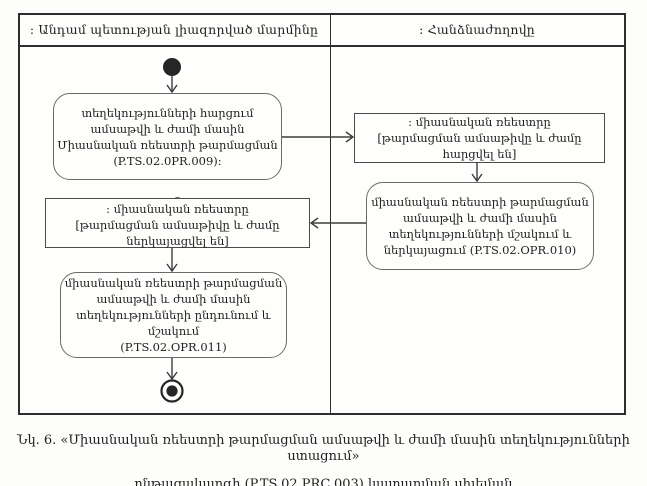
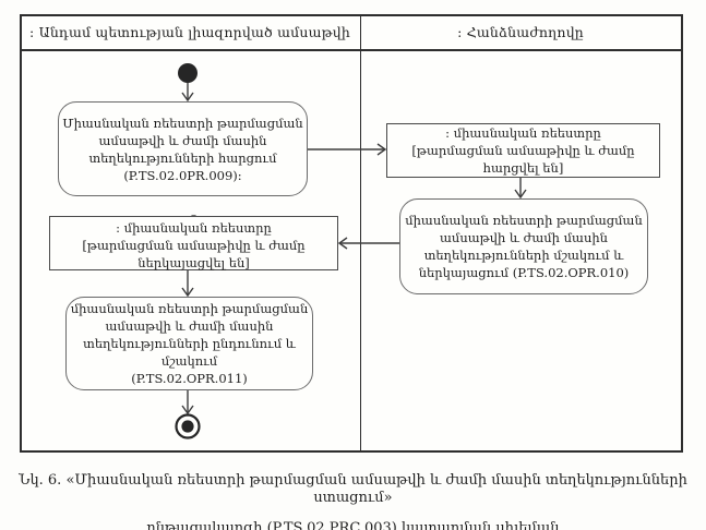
- : Անդամ պետության լիազորված մարմինը
+ : Անդամ պետության լիազորված ամսաթվի
  : Հանձնաժողովը
- տեղեկությունների հարցում
+ Միասնական ռեեստրի թարմացման
  ամսաթվի և ժամի մասին
- Միասնական ռեեստրի թարմացման
+ տեղեկությունների հարցում
  (P.TS.02.0PR.009)։
  : միասնական ռեեստրը
  [թարմացման ամսաթիվը և ժամը հարցվել են]
  միասնական ռեեստրի թարմացման
  ամսաթվի և ժամի մասին
  տեղեկությունների մշակում և
  ներկայացում (P.TS.02.OPR.010)
  –
  : միասնական ռեեստրը
  [թարմացման ամսաթիվը և ժամը ներկայացվել են]
  միասնական ռեեստրի թարմացման
  ամսաթվի և ժամի մասին
  տեղեկությունների ընդունում և մշակում
  (P.TS.02.OPR.011)
  Նկ. 6. «Միասնական ռեեստրի թարմացման ամսաթվի և ժամի մասին տեղեկությունների ստացում»
  ընթացակարգի (P.TS.02.PRC.003) կատարման սխեման
